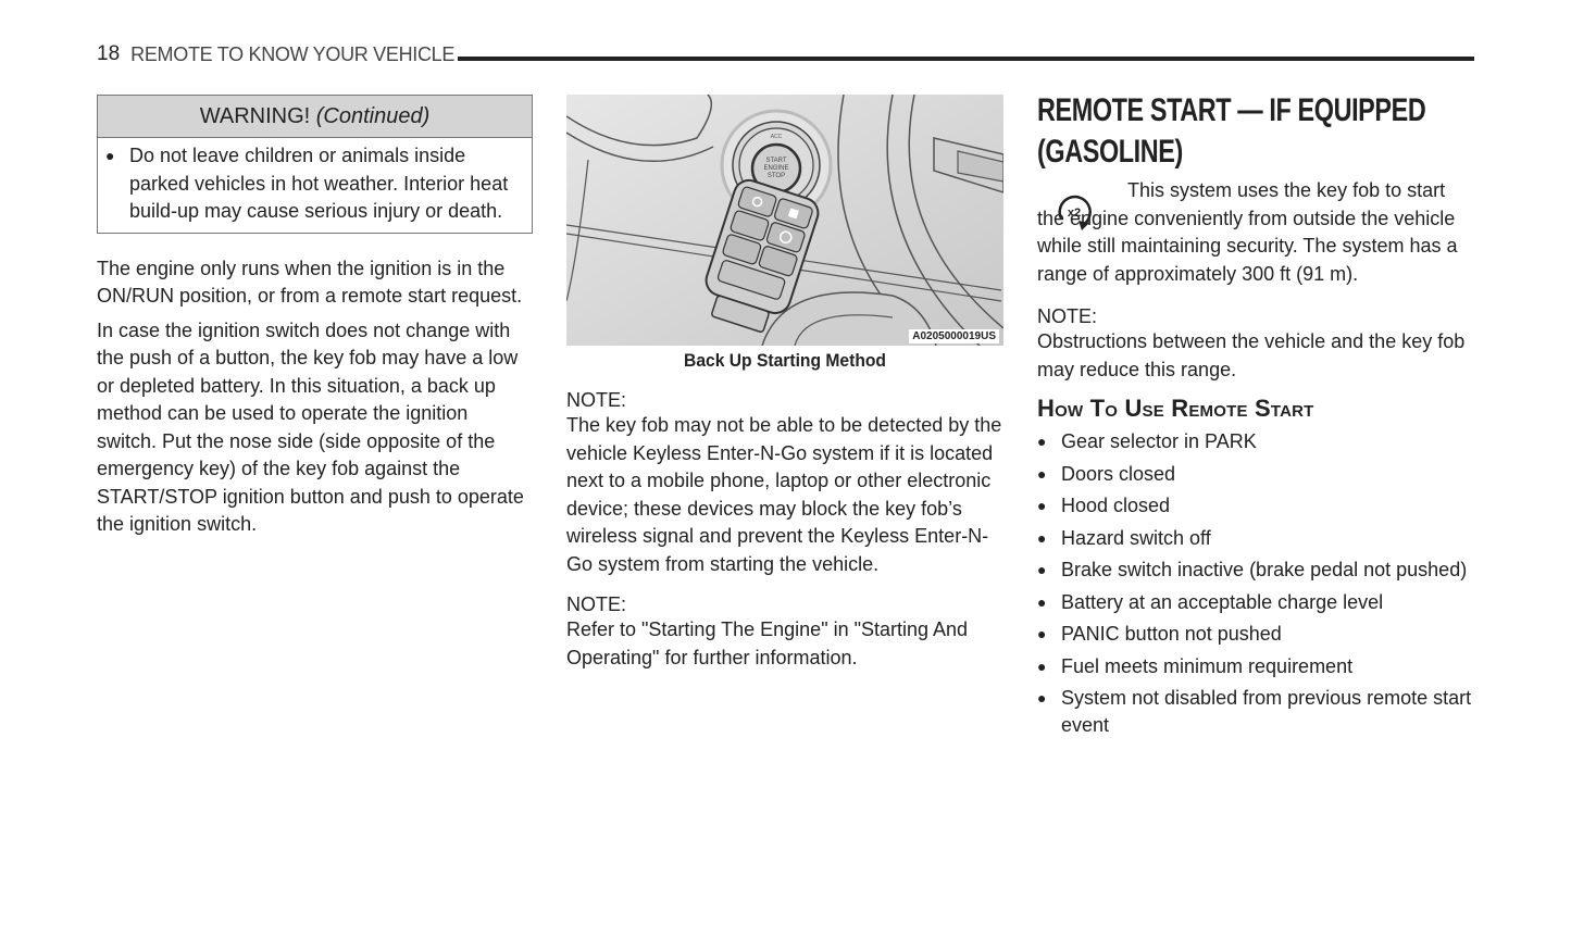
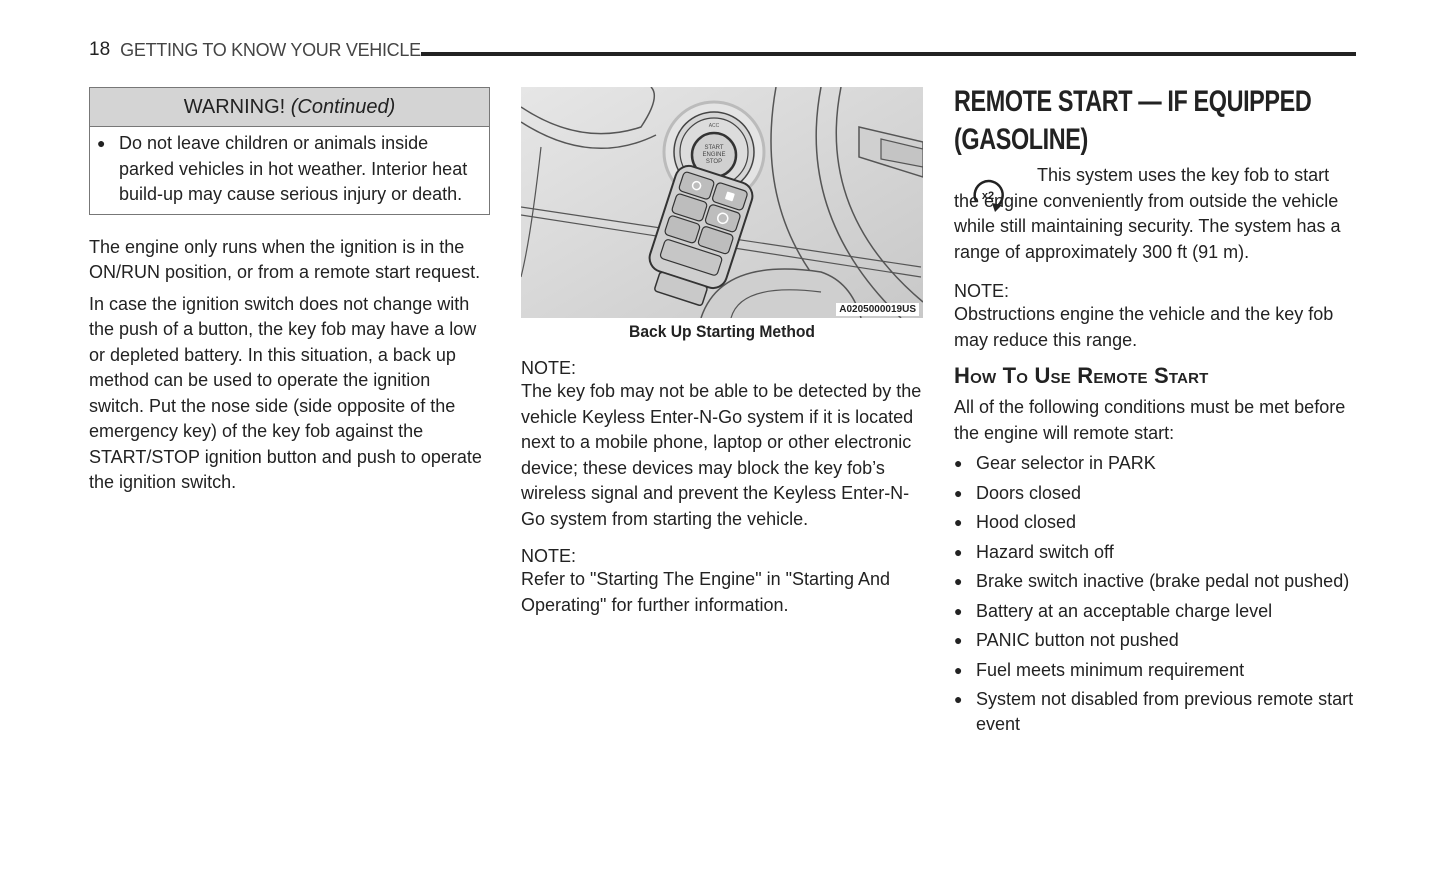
  18
- REMOTE TO KNOW YOUR VEHICLE
+ GETTING TO KNOW YOUR VEHICLE
  WARNING! (Continued)
  ●
  Do not leave children or animals inside parked vehicles in hot weather. Interior heat build-up may cause serious injury or death.
  The engine only runs when the ignition is in the ON/RUN position, or from a remote start request.
  In case the ignition switch does not change with the push of a button, the key fob may have a low or depleted battery. In this situation, a back up method can be used to operate the ignition switch. Put the nose side (side opposite of the emergency key) of the key fob against the START/STOP ignition button and push to operate the ignition switch.
  A0205000019US
  Back Up Starting Method
  NOTE:
  The key fob may not be able to be detected by the vehicle Keyless Enter-N-Go system if it is located next to a mobile phone, laptop or other electronic device; these devices may block the key fob’s wireless signal and prevent the Keyless Enter-N-Go system from starting the vehicle.
  NOTE:
  Refer to "Starting The Engine" in "Starting And Operating" for further information.
  REMOTE START — IF EQUIPPED (GASOLINE)
  x2
  This system uses the key fob to start the engine conveniently from outside the vehicle while still maintaining security. The system has a range of approximately 300 ft (91 m).
  NOTE:
- Obstructions between the vehicle and the key fob may reduce this range.
+ Obstructions engine the vehicle and the key fob may reduce this range.
  How To Use Remote Start
+ All of the following conditions must be met before the engine will remote start:
  ●
  Gear selector in PARK
  ●
  Doors closed
  ●
  Hood closed
  ●
  Hazard switch off
  ●
  Brake switch inactive (brake pedal not pushed)
  ●
  Battery at an acceptable charge level
  ●
  PANIC button not pushed
  ●
  Fuel meets minimum requirement
  ●
  System not disabled from previous remote start event
